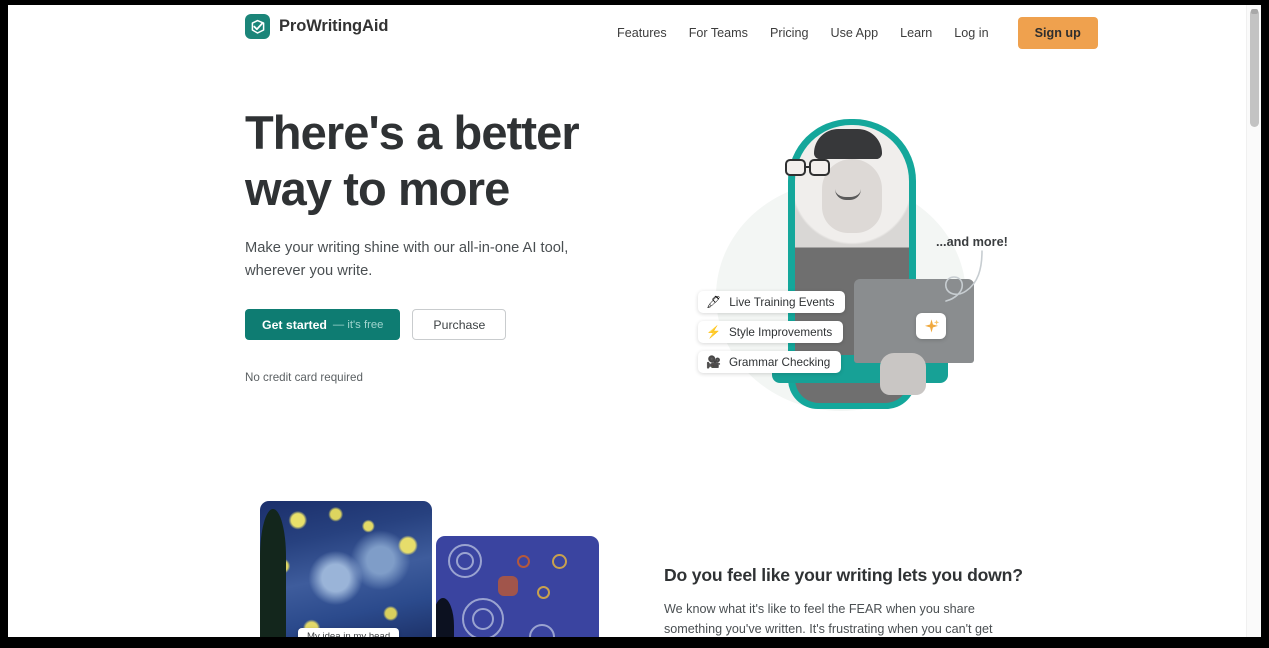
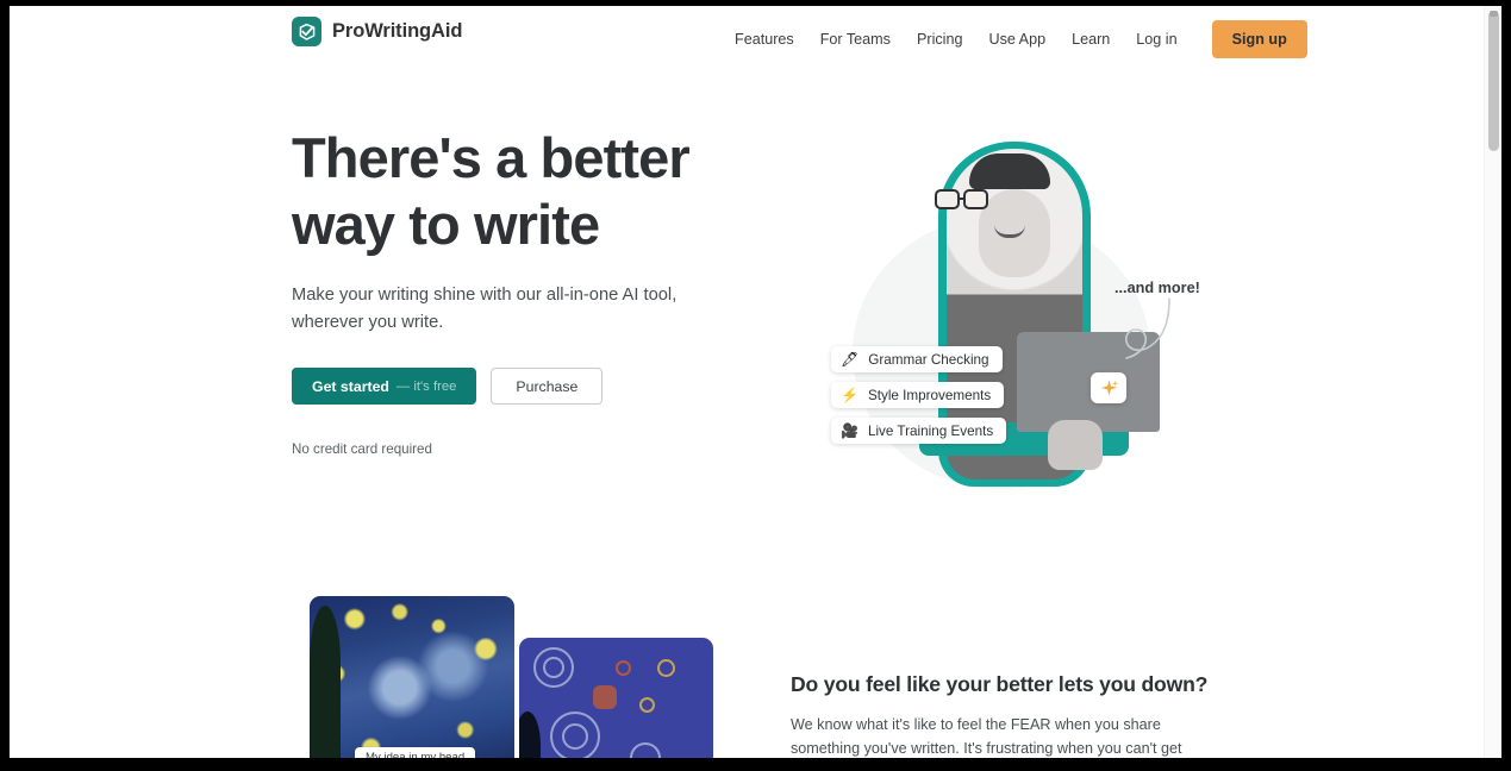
  ProWritingAid
  Features
  For Teams
  Pricing
  Use App
  Learn
  Log in
  Sign up
- There's a better way to more
+ There's a better way to write
  Make your writing shine with our all-in-one AI tool, wherever you write.
  Get started
  — it's free
  Purchase
  No credit card required
  ...and more!
  🖋
- Live Training Events
+ Grammar Checking
  ⚡
  Style Improvements
  🎥
- Grammar Checking
+ Live Training Events
- Do you feel like your writing lets you down?
+ Do you feel like your better lets you down?
  We know what it's like to feel the FEAR when you share something you've written. It's frustrating when you can't get
